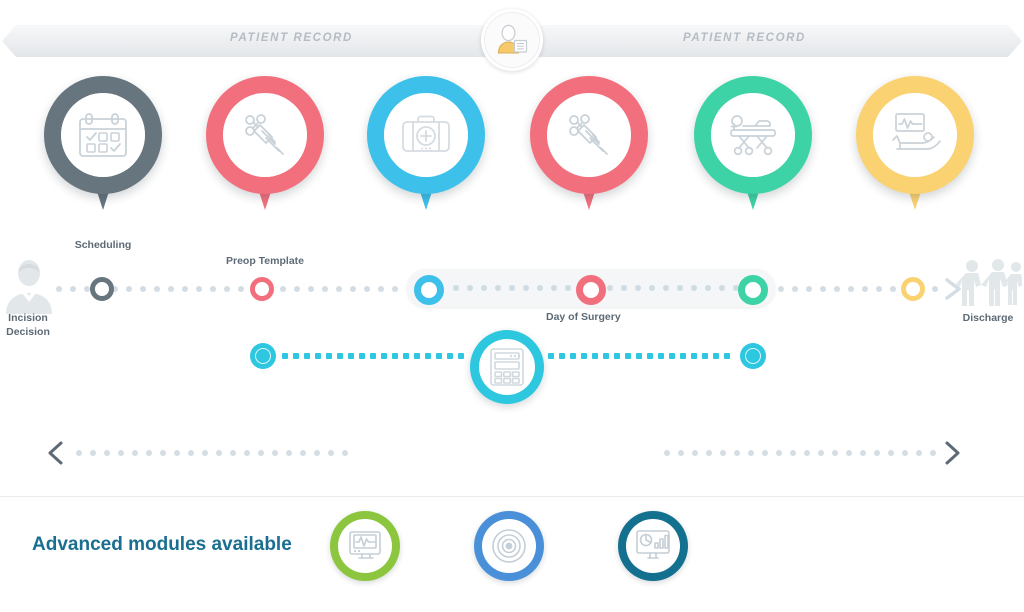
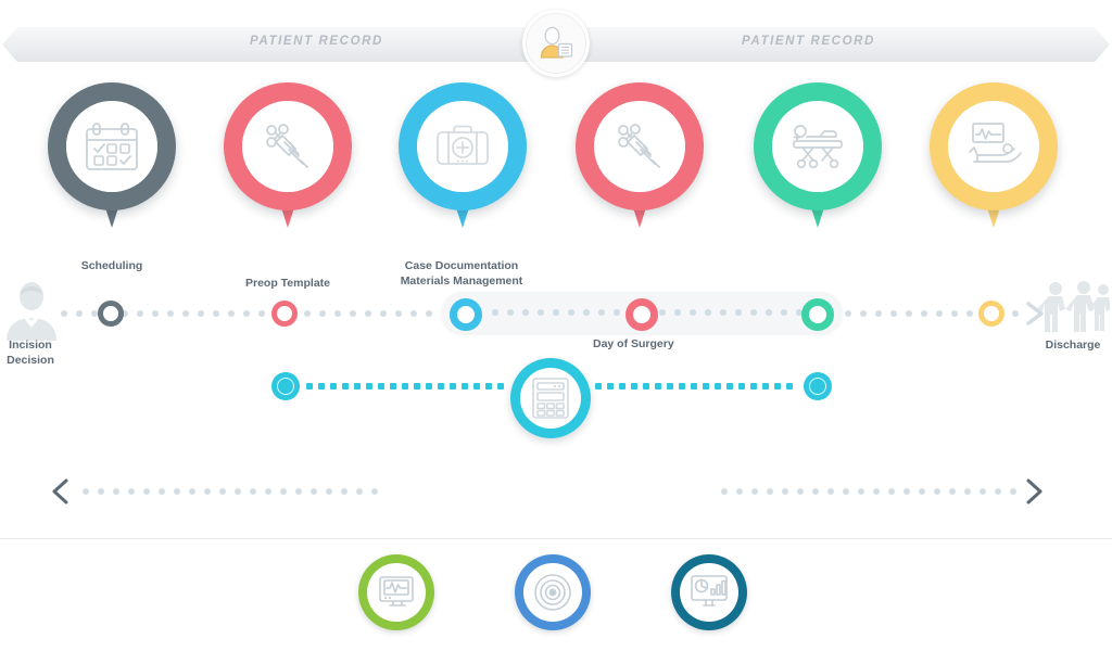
  PATIENT RECORD
  PATIENT RECORD
  Scheduling
  Preop Template
+ Case Documentation
+ Materials Management
  Incision
  Decision
  Day of Surgery
  Discharge
- Advanced modules available
